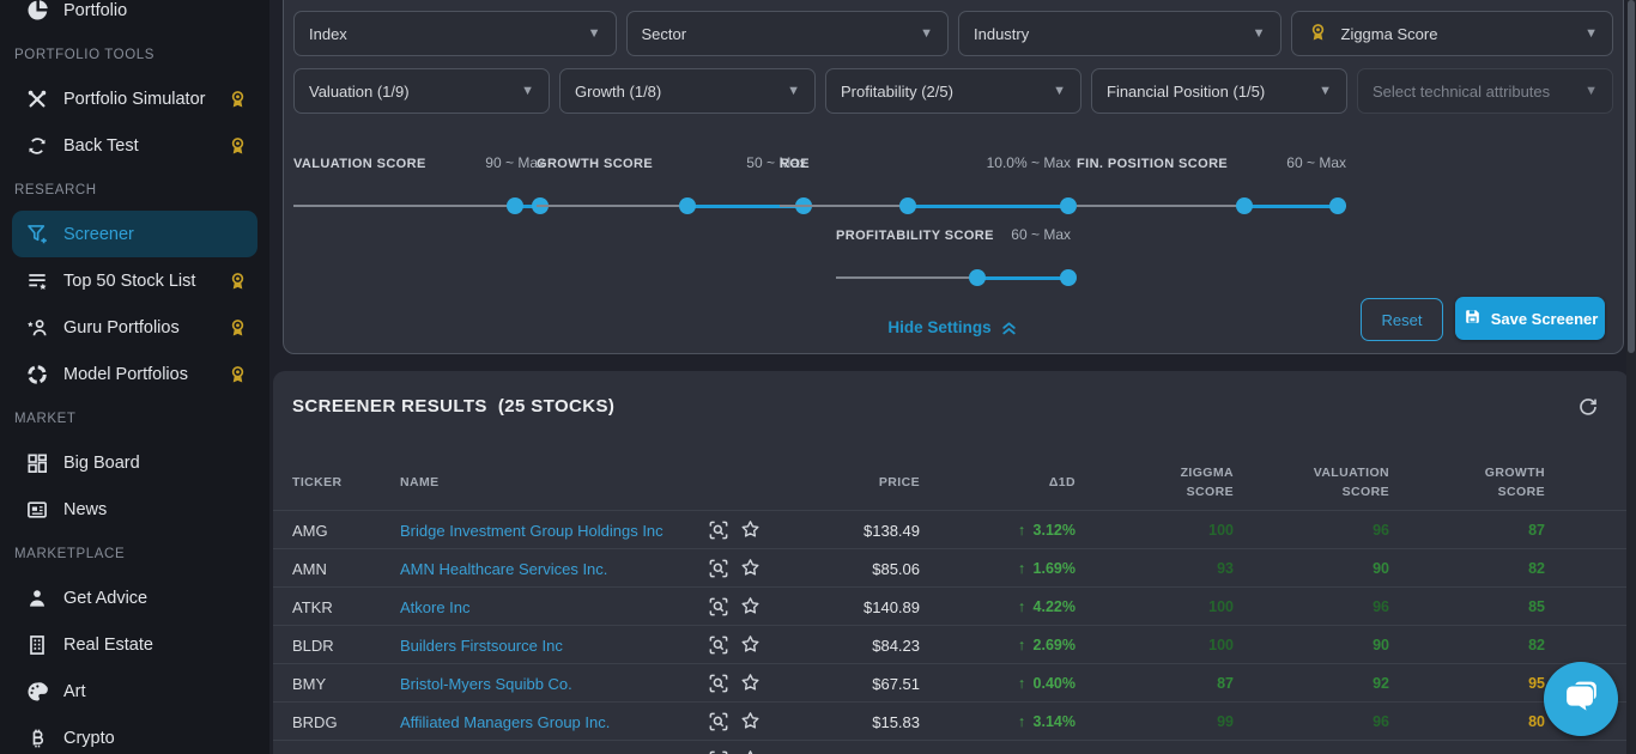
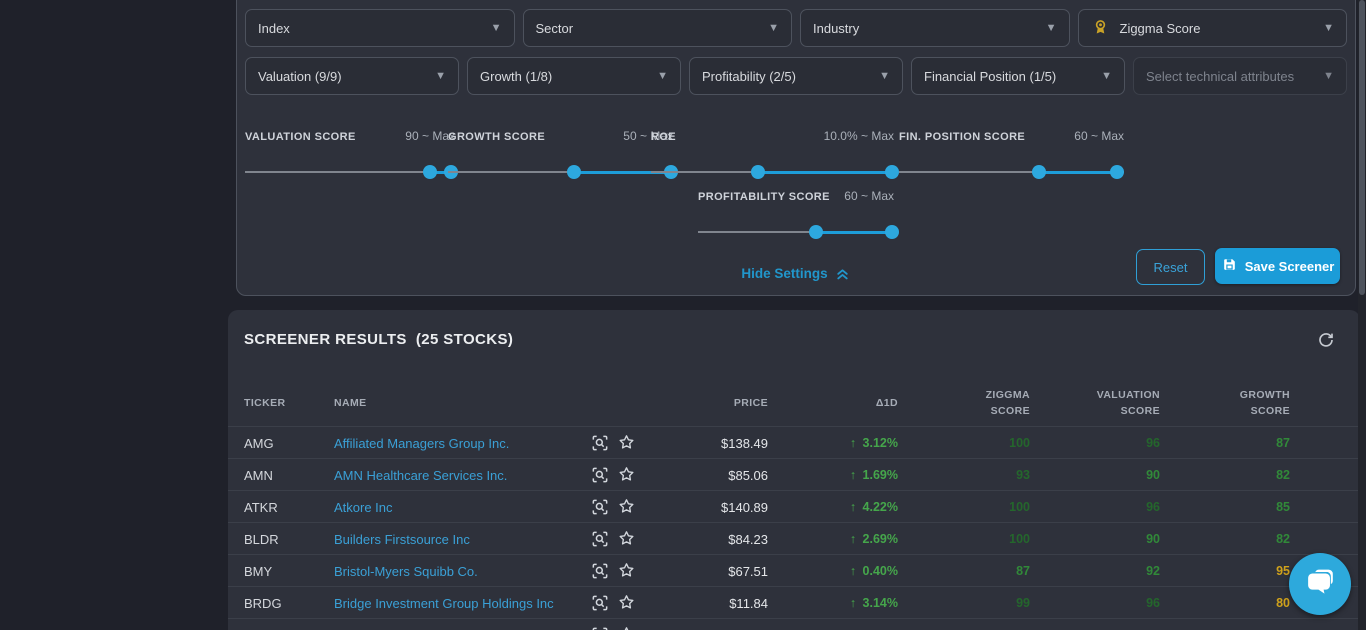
- Portfolio
- PORTFOLIO TOOLS
- Portfolio Simulator
- Back Test
- RESEARCH
- Screener
- Top 50 Stock List
- Guru Portfolios
- Model Portfolios
- MARKET
- Big Board
- News
- MARKETPLACE
- Get Advice
- Real Estate
- Art
- Crypto
  Index
  ▼
  Sector
  ▼
  Industry
  ▼
  Ziggma Score
  ▼
- Valuation (1/9)
+ Valuation (9/9)
  ▼
  Growth (1/8)
  ▼
  Profitability (2/5)
  ▼
  Financial Position (1/5)
  ▼
  Select technical attributes
  ▼
  VALUATION SCORE
  90 ~ Max
  GROWTH SCORE
  50 ~ Max
  ROE
  10.0% ~ Max
  FIN. POSITION SCORE
  60 ~ Max
  PROFITABILITY SCORE
  60 ~ Max
  Hide Settings
  Reset
  Save Screener
  SCREENER RESULTS (25 STOCKS)
  TICKER
  NAME
  PRICE
  Δ1D
  ZIGGMA
  SCORE
  VALUATION
  SCORE
  GROWTH
  SCORE
  AMG
- Bridge Investment Group Holdings Inc
+ Affiliated Managers Group Inc.
  $138.49
  ↑ 3.12%
  100
  96
  87
  AMN
  AMN Healthcare Services Inc.
  $85.06
  ↑ 1.69%
  93
  90
  82
  ATKR
  Atkore Inc
  $140.89
  ↑ 4.22%
  100
  96
  85
  BLDR
  Builders Firstsource Inc
  $84.23
  ↑ 2.69%
  100
  90
  82
  BMY
  Bristol-Myers Squibb Co.
  $67.51
  ↑ 0.40%
  87
  92
  95
  BRDG
- Affiliated Managers Group Inc.
+ Bridge Investment Group Holdings Inc
- $15.83
+ $11.84
  ↑ 3.14%
  99
  96
  80
